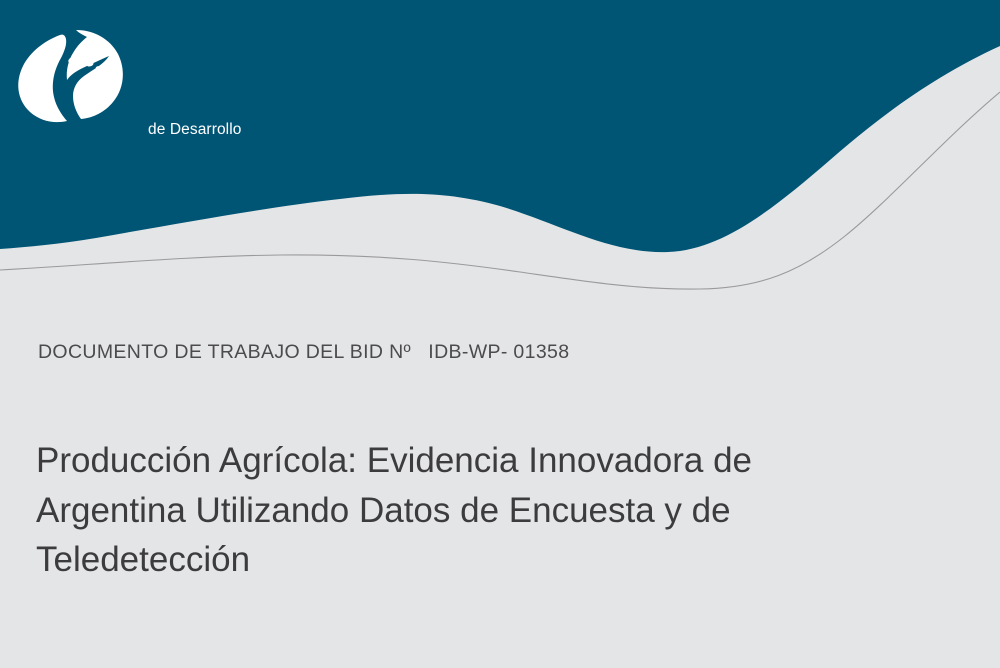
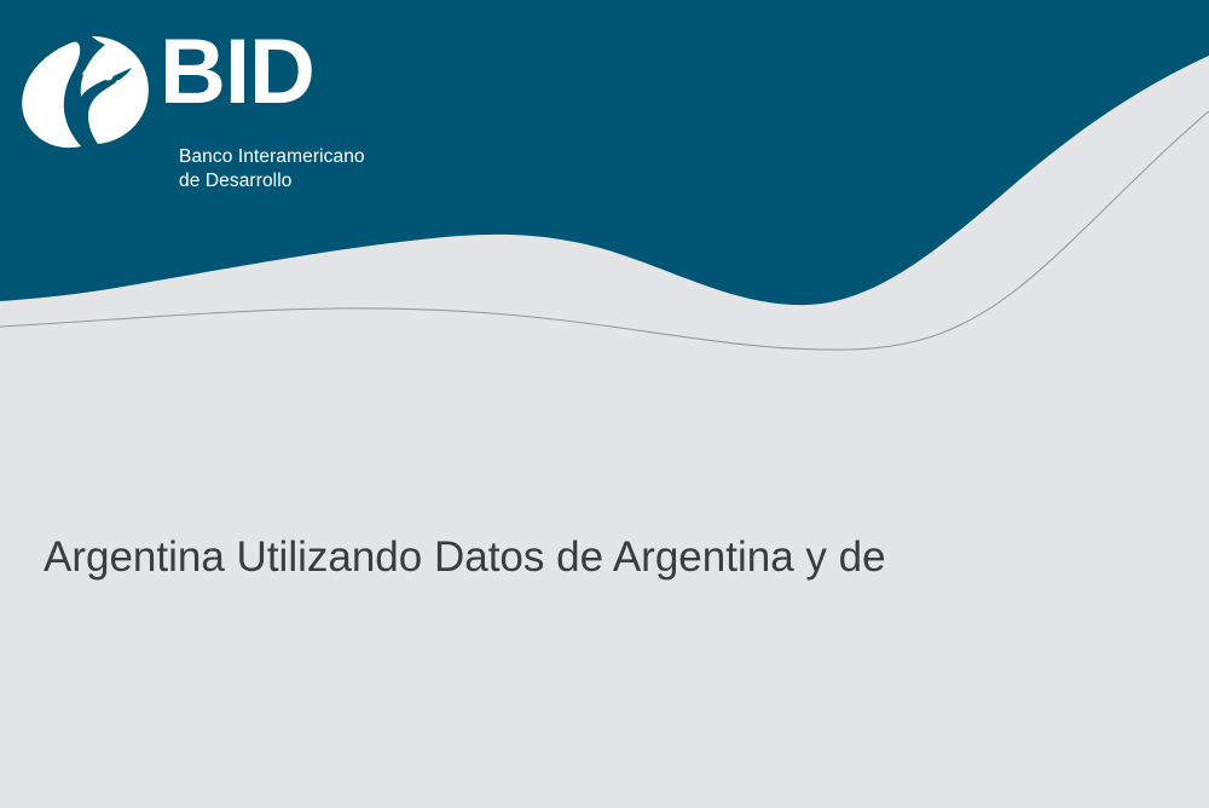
+ BID
+ Banco Interamericano
  de Desarrollo
- DOCUMENTO DE TRABAJO DEL BID Nº IDB-WP- 01358
- Producción Agrícola: Evidencia Innovadora de
- Argentina Utilizando Datos de Encuesta y de
+ Argentina Utilizando Datos de Argentina y de
- Teledetección
